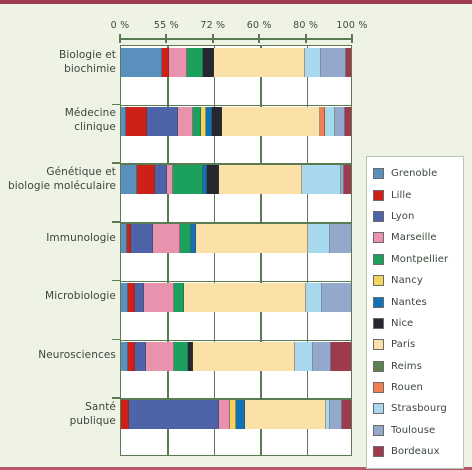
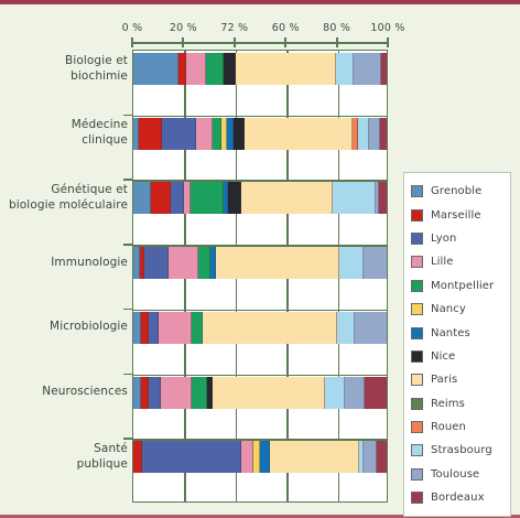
  0 %
- 55 %
+ 20 %
  72 %
  60 %
  80 %
  100 %
  Biologie et
  biochimie
  Médecine
  clinique
  Génétique et
  biologie moléculaire
  Immunologie
  Microbiologie
  Neurosciences
  Santé
  publique
  Grenoble
- Lille
+ Marseille
  Lyon
- Marseille
+ Lille
  Montpellier
  Nancy
  Nantes
  Nice
  Paris
  Reims
  Rouen
  Strasbourg
  Toulouse
  Bordeaux
